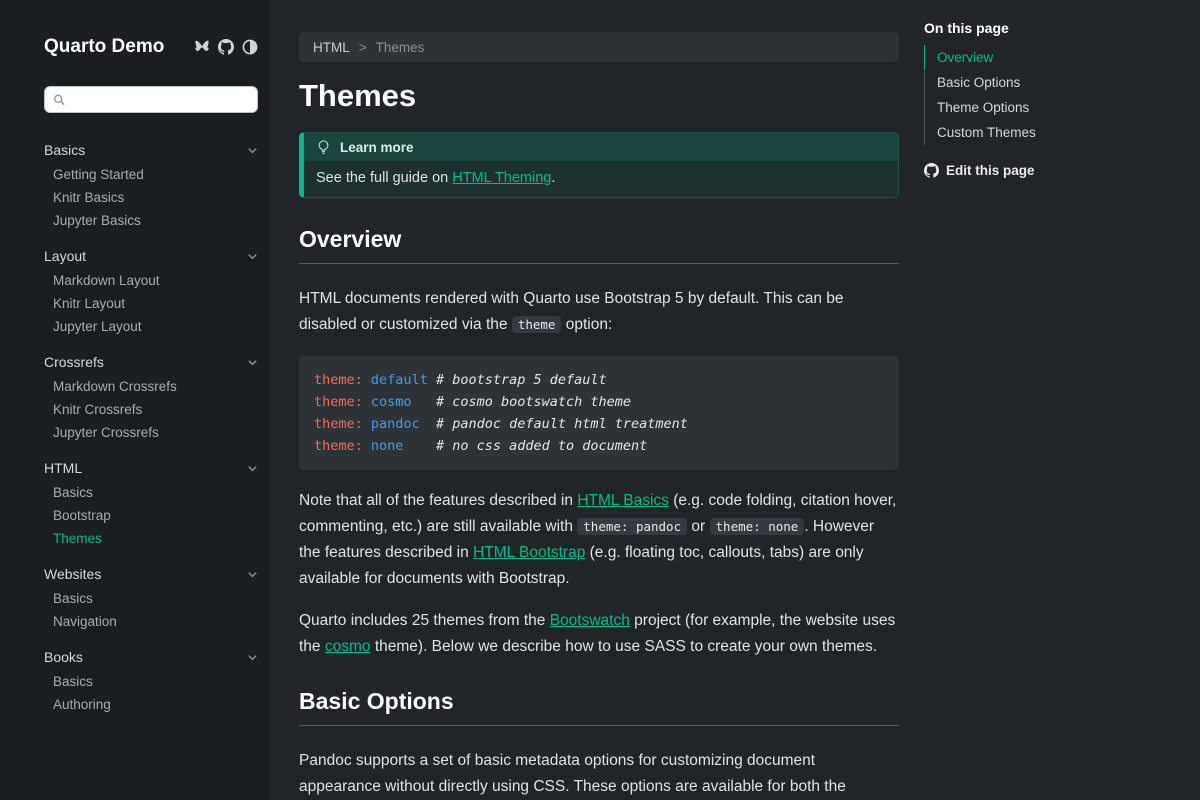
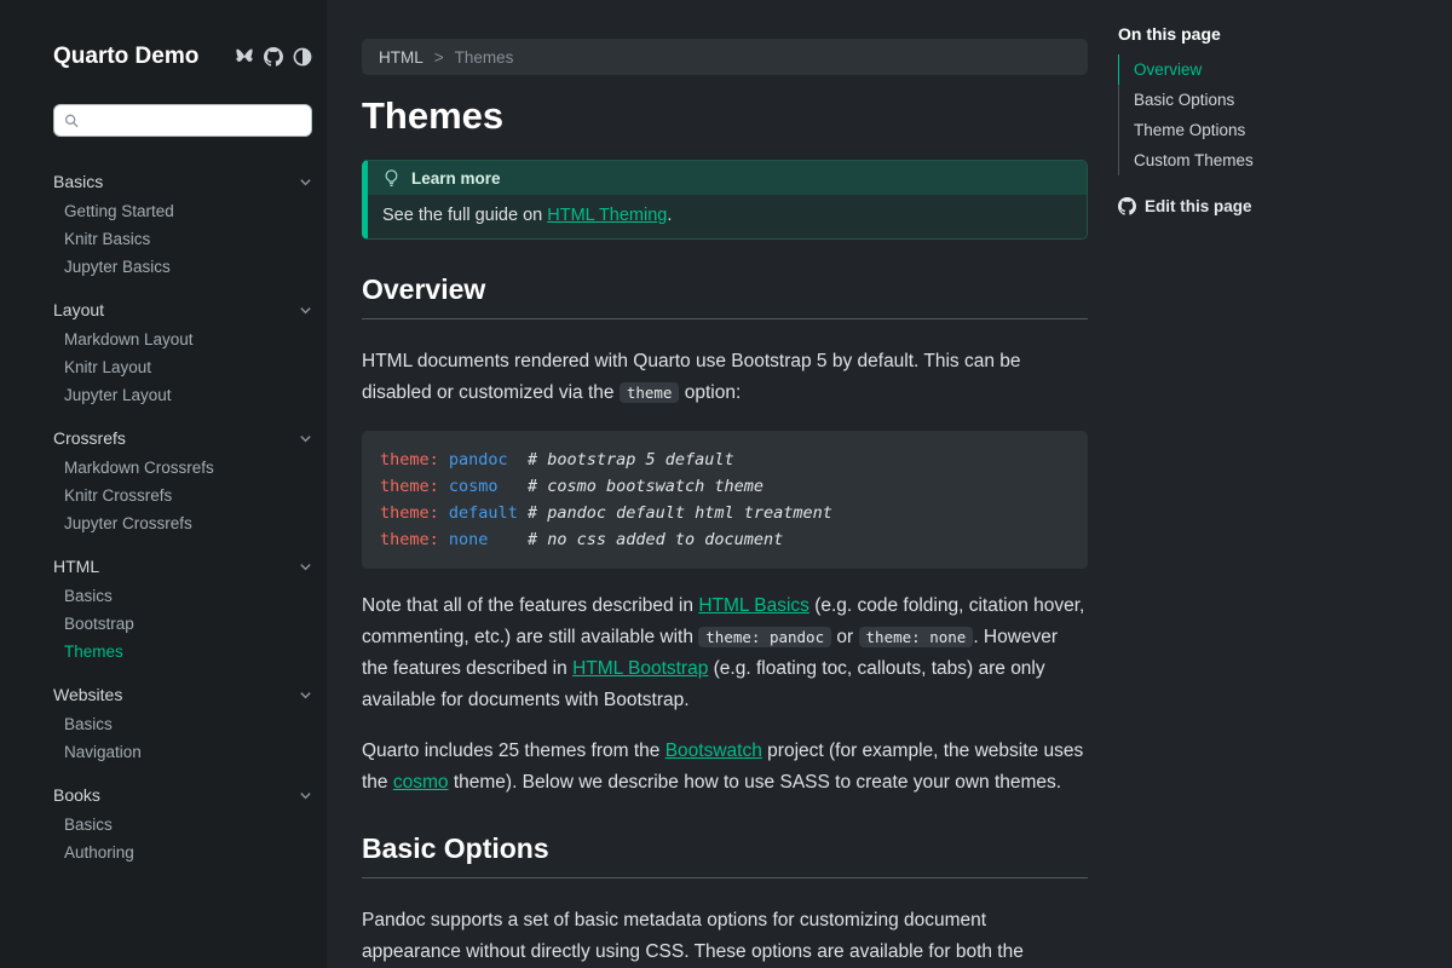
  Quarto Demo
  Basics
  Getting Started
  Knitr Basics
  Jupyter Basics
  Layout
  Markdown Layout
  Knitr Layout
  Jupyter Layout
  Crossrefs
  Markdown Crossrefs
  Knitr Crossrefs
  Jupyter Crossrefs
  HTML
  Basics
  Bootstrap
  Themes
  Websites
  Basics
  Navigation
  Books
  Basics
  Authoring
  HTML
  >
  Themes
  Themes
  Learn more
  See the full guide on HTML Theming.
  Overview
  HTML documents rendered with Quarto use Bootstrap 5 by default. This can be disabled or customized via the theme option:
- theme: default # bootstrap 5 default
+ theme: pandoc # bootstrap 5 default
  theme: cosmo # cosmo bootswatch theme
- theme: pandoc # pandoc default html treatment
+ theme: default # pandoc default html treatment
  theme: none # no css added to document
  Note that all of the features described in HTML Basics (e.g. code folding, citation hover, commenting, etc.) are still available with theme: pandoc or theme: none . However the features described in HTML Bootstrap (e.g. floating toc, callouts, tabs) are only available for documents with Bootstrap.
  Quarto includes 25 themes from the Bootswatch project (for example, the website uses the cosmo theme). Below we describe how to use SASS to create your own themes.
  Basic Options
  Pandoc supports a set of basic metadata options for customizing document appearance without directly using CSS. These options are available for both the
  On this page
  Overview
  Basic Options
  Theme Options
  Custom Themes
  Edit this page
